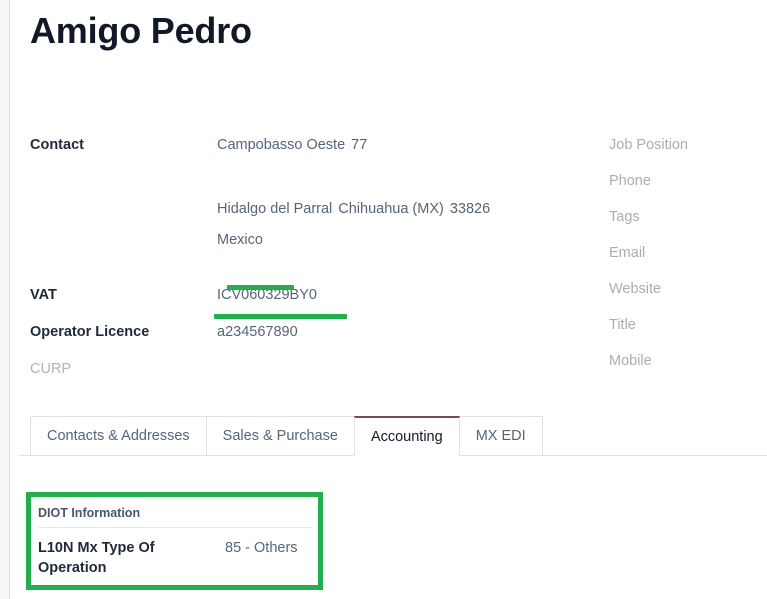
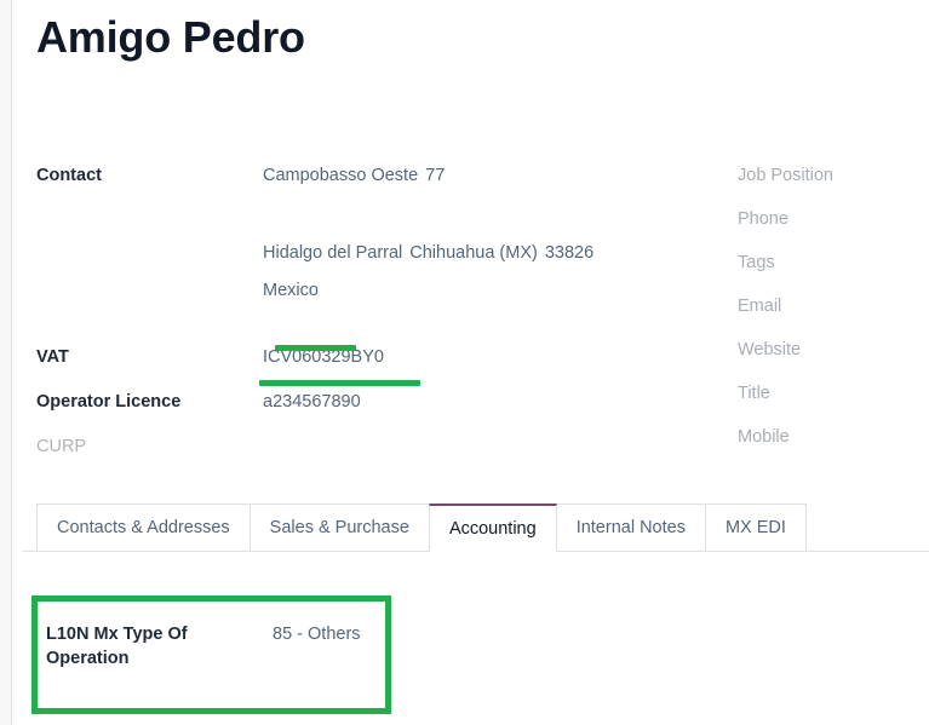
  Amigo Pedro
  Contact
  Campobasso Oeste 77
  Hidalgo del Parral Chihuahua (MX) 33826
  Mexico
  VAT
  ICV060329BY0
  Operator Licence
  a234567890
  CURP
  Job Position
  Phone
  Tags
  Email
  Website
  Title
  Mobile
  Contacts & Addresses
  Sales & Purchase
  Accounting
+ Internal Notes
  MX EDI
- DIOT Information
  L10N Mx Type Of Operation
  85 - Others
